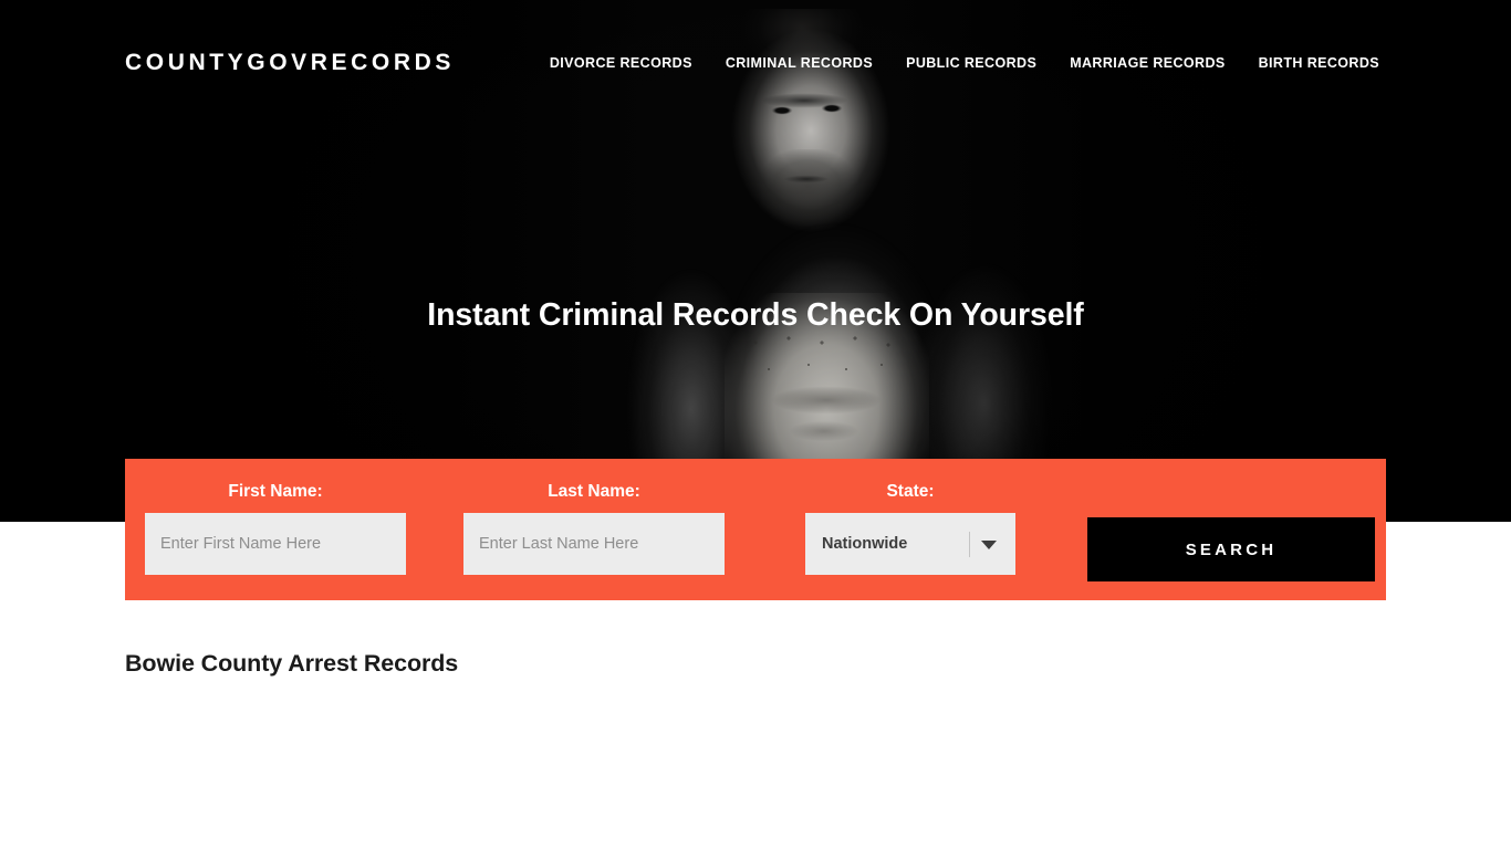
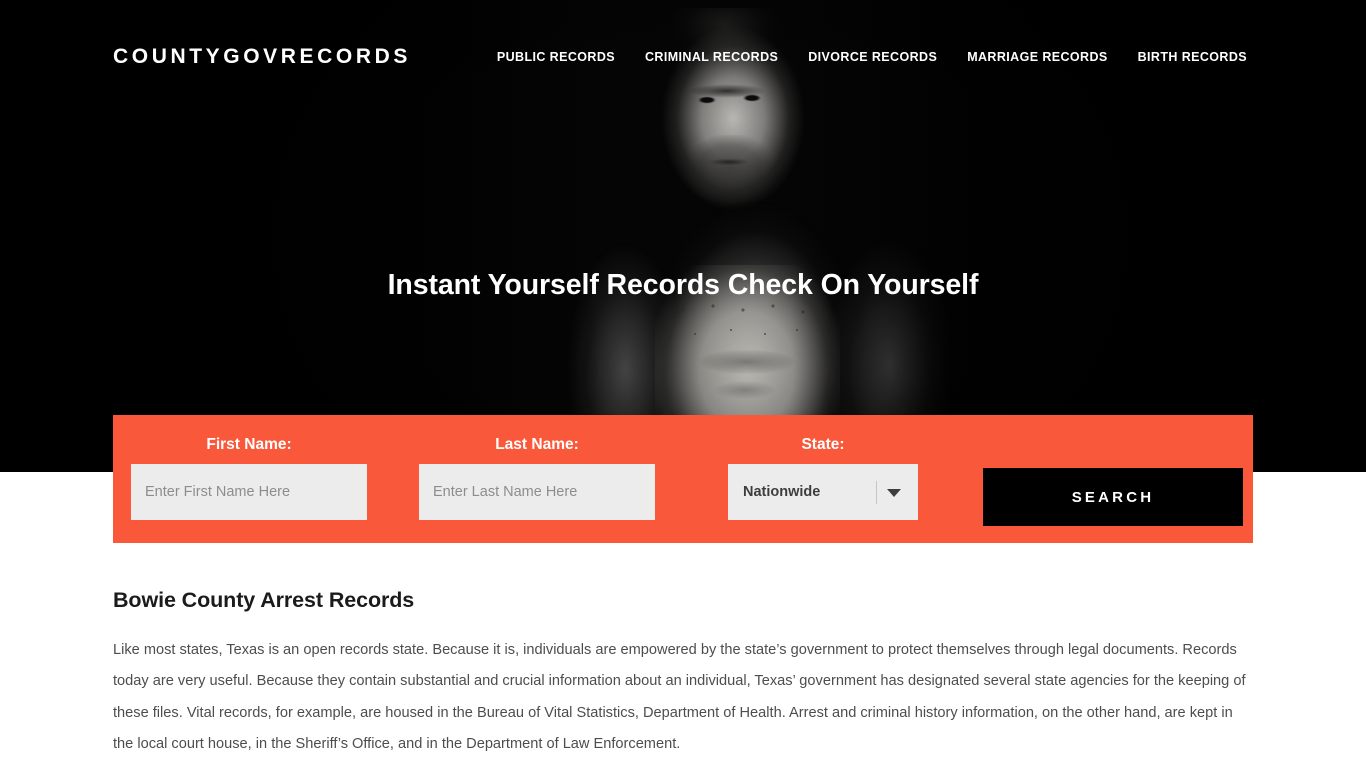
  COUNTYGOVRECORDS
- DIVORCE RECORDS
+ PUBLIC RECORDS
  CRIMINAL RECORDS
- PUBLIC RECORDS
+ DIVORCE RECORDS
  MARRIAGE RECORDS
  BIRTH RECORDS
- Instant Criminal Records Check On Yourself
+ Instant Yourself Records Check On Yourself
  First Name:
  Enter First Name Here
  Last Name:
  Enter Last Name Here
  State:
  Nationwide
  SEARCH
  Bowie County Arrest Records
+ Like most states, Texas is an open records state. Because it is, individuals are empowered by the state’s government to protect themselves through legal documents. Records today are very useful. Because they contain substantial and crucial information about an individual, Texas’ government has designated several state agencies for the keeping of these files. Vital records, for example, are housed in the Bureau of Vital Statistics, Department of Health. Arrest and criminal history information, on the other hand, are kept in the local court house, in the Sheriff’s Office, and in the Department of Law Enforcement.
